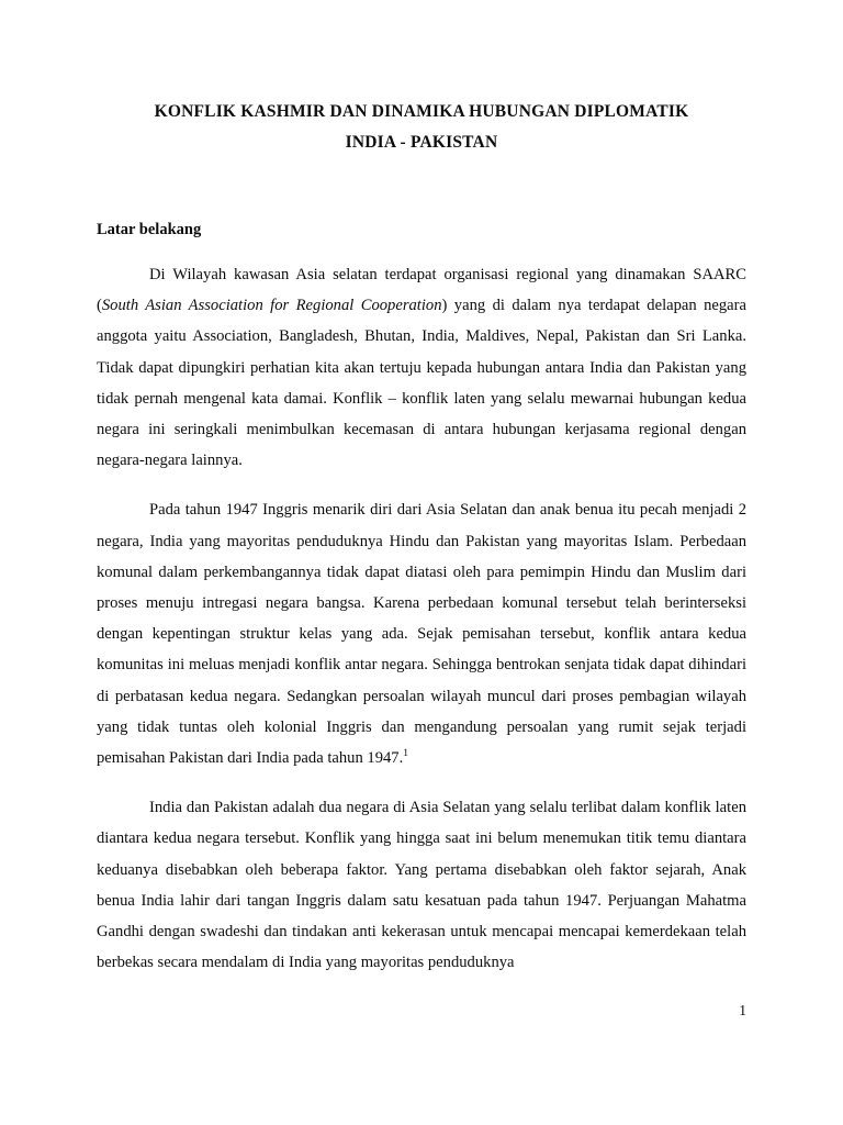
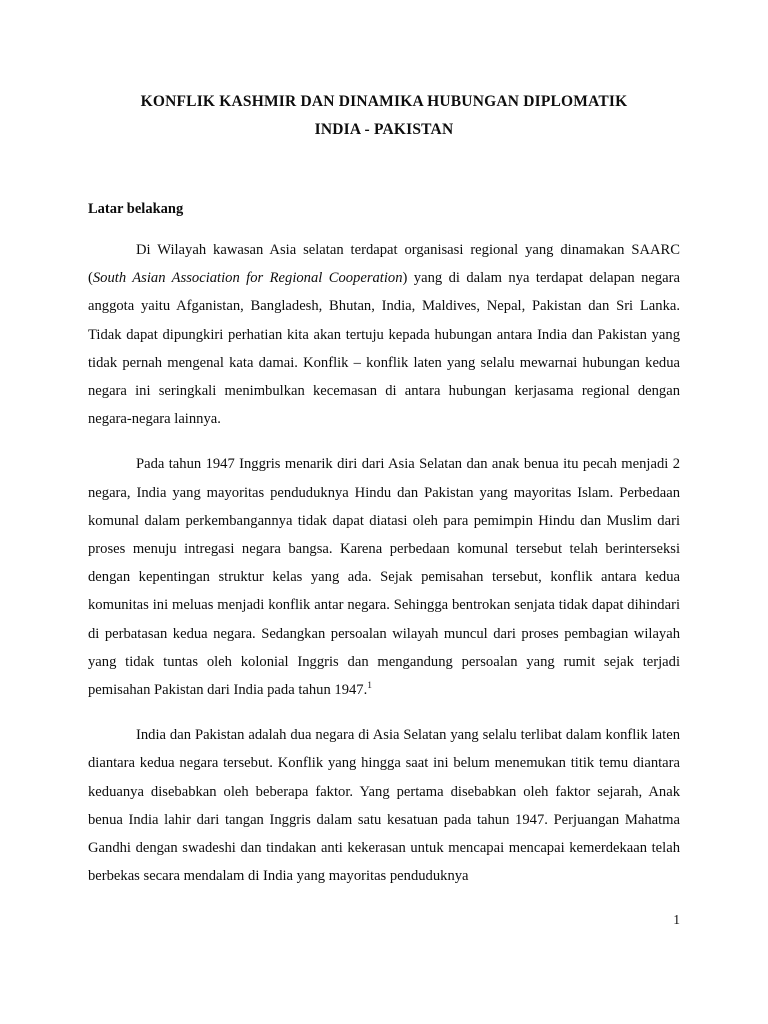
  KONFLIK KASHMIR DAN DINAMIKA HUBUNGAN DIPLOMATIK
  INDIA - PAKISTAN
  Latar belakang
- Di Wilayah kawasan Asia selatan terdapat organisasi regional yang dinamakan SAARC (South Asian Association for Regional Cooperation) yang di dalam nya terdapat delapan negara anggota yaitu Association, Bangladesh, Bhutan, India, Maldives, Nepal, Pakistan dan Sri Lanka. Tidak dapat dipungkiri perhatian kita akan tertuju kepada hubungan antara India dan Pakistan yang tidak pernah mengenal kata damai. Konflik – konflik laten yang selalu mewarnai hubungan kedua negara ini seringkali menimbulkan kecemasan di antara hubungan kerjasama regional dengan negara-negara lainnya.
+ Di Wilayah kawasan Asia selatan terdapat organisasi regional yang dinamakan SAARC (South Asian Association for Regional Cooperation) yang di dalam nya terdapat delapan negara anggota yaitu Afganistan, Bangladesh, Bhutan, India, Maldives, Nepal, Pakistan dan Sri Lanka. Tidak dapat dipungkiri perhatian kita akan tertuju kepada hubungan antara India dan Pakistan yang tidak pernah mengenal kata damai. Konflik – konflik laten yang selalu mewarnai hubungan kedua negara ini seringkali menimbulkan kecemasan di antara hubungan kerjasama regional dengan negara-negara lainnya.
  Pada tahun 1947 Inggris menarik diri dari Asia Selatan dan anak benua itu pecah menjadi 2 negara, India yang mayoritas penduduknya Hindu dan Pakistan yang mayoritas Islam. Perbedaan komunal dalam perkembangannya tidak dapat diatasi oleh para pemimpin Hindu dan Muslim dari proses menuju intregasi negara bangsa. Karena perbedaan komunal tersebut telah berinterseksi dengan kepentingan struktur kelas yang ada. Sejak pemisahan tersebut, konflik antara kedua komunitas ini meluas menjadi konflik antar negara. Sehingga bentrokan senjata tidak dapat dihindari di perbatasan kedua negara. Sedangkan persoalan wilayah muncul dari proses pembagian wilayah yang tidak tuntas oleh kolonial Inggris dan mengandung persoalan yang rumit sejak terjadi pemisahan Pakistan dari India pada tahun 1947.1
  India dan Pakistan adalah dua negara di Asia Selatan yang selalu terlibat dalam konflik laten diantara kedua negara tersebut. Konflik yang hingga saat ini belum menemukan titik temu diantara keduanya disebabkan oleh beberapa faktor. Yang pertama disebabkan oleh faktor sejarah, Anak benua India lahir dari tangan Inggris dalam satu kesatuan pada tahun 1947. Perjuangan Mahatma Gandhi dengan swadeshi dan tindakan anti kekerasan untuk mencapai mencapai kemerdekaan telah berbekas secara mendalam di India yang mayoritas penduduknya
  1
